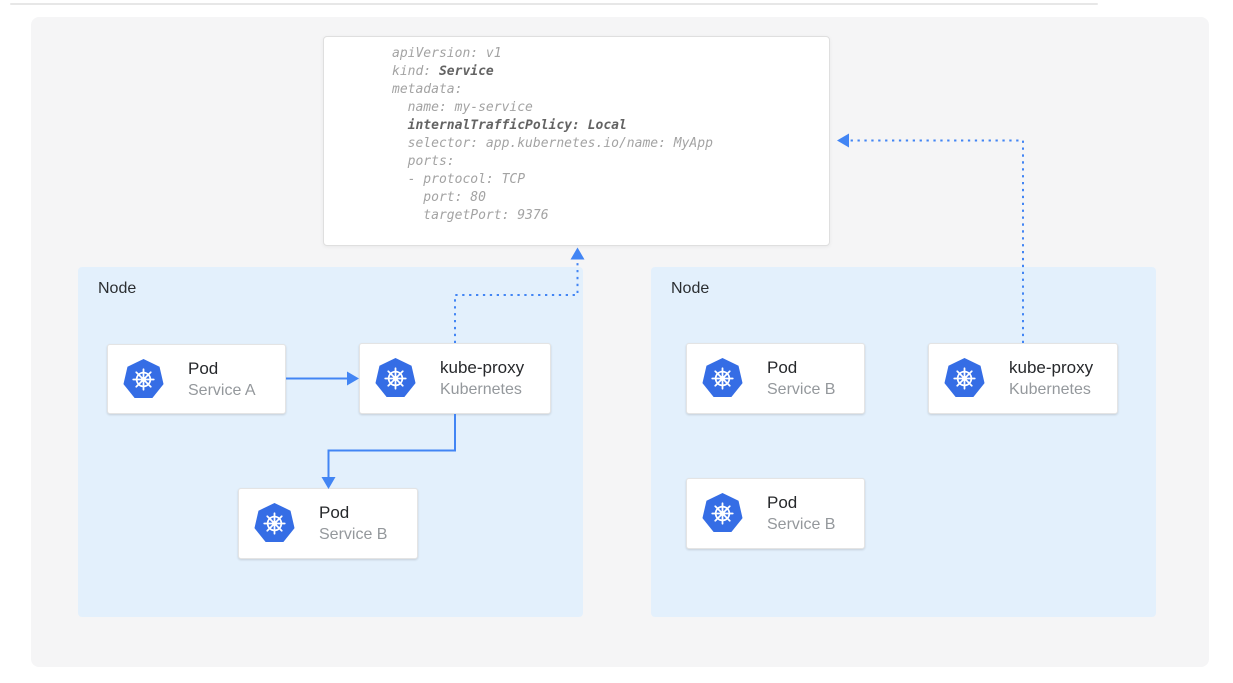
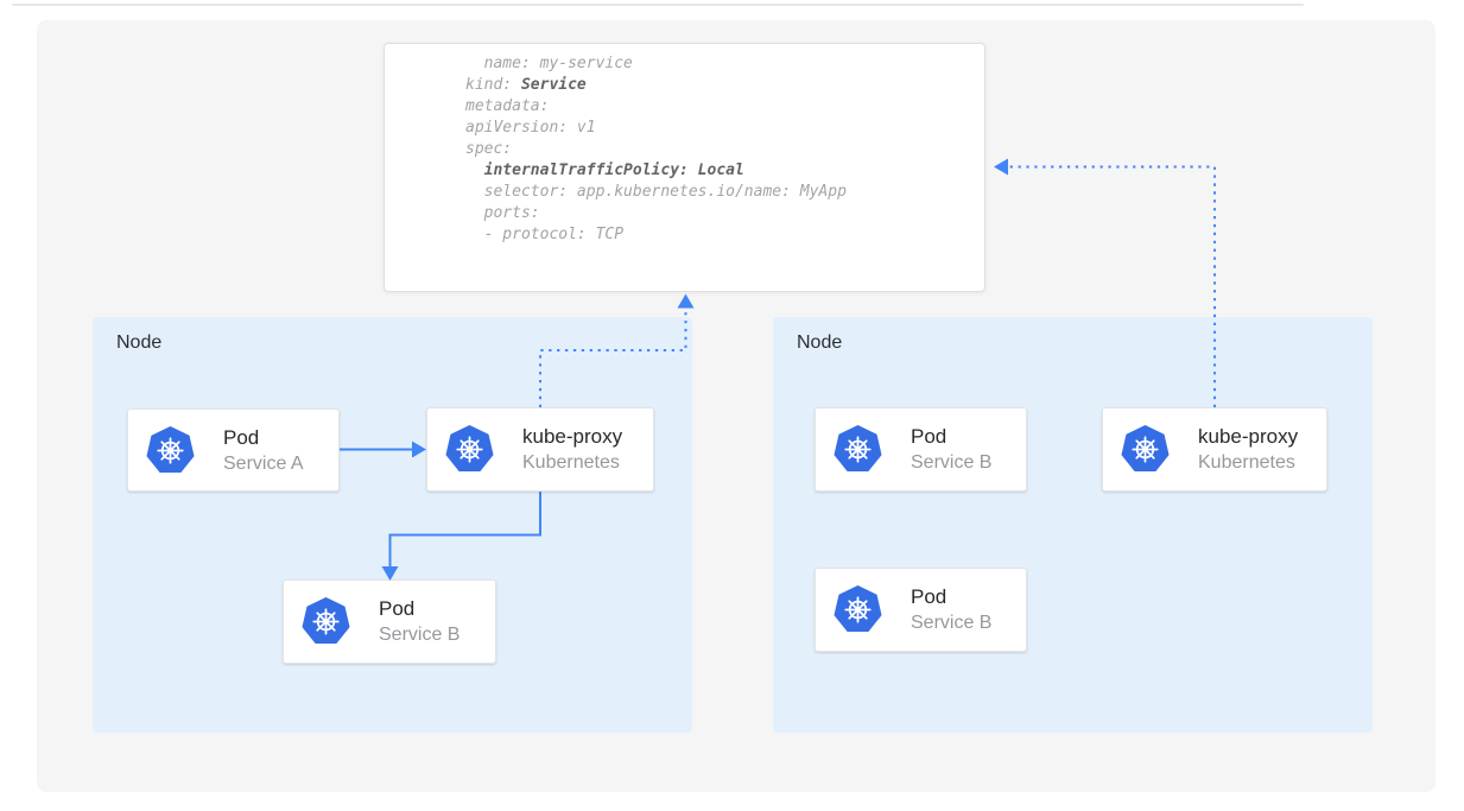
- apiVersion: v1
+ name: my-service
  kind: Service
  metadata:
- name: my-service
+ apiVersion: v1
+ spec:
  internalTrafficPolicy: Local
  selector: app.kubernetes.io/name: MyApp
  ports:
  - protocol: TCP
- port: 80
- targetPort: 9376
  Node
  Pod
  Service A
  kube-proxy
  Kubernetes
  Pod
  Service B
  Node
  Pod
  Service B
  kube-proxy
  Kubernetes
  Pod
  Service B
